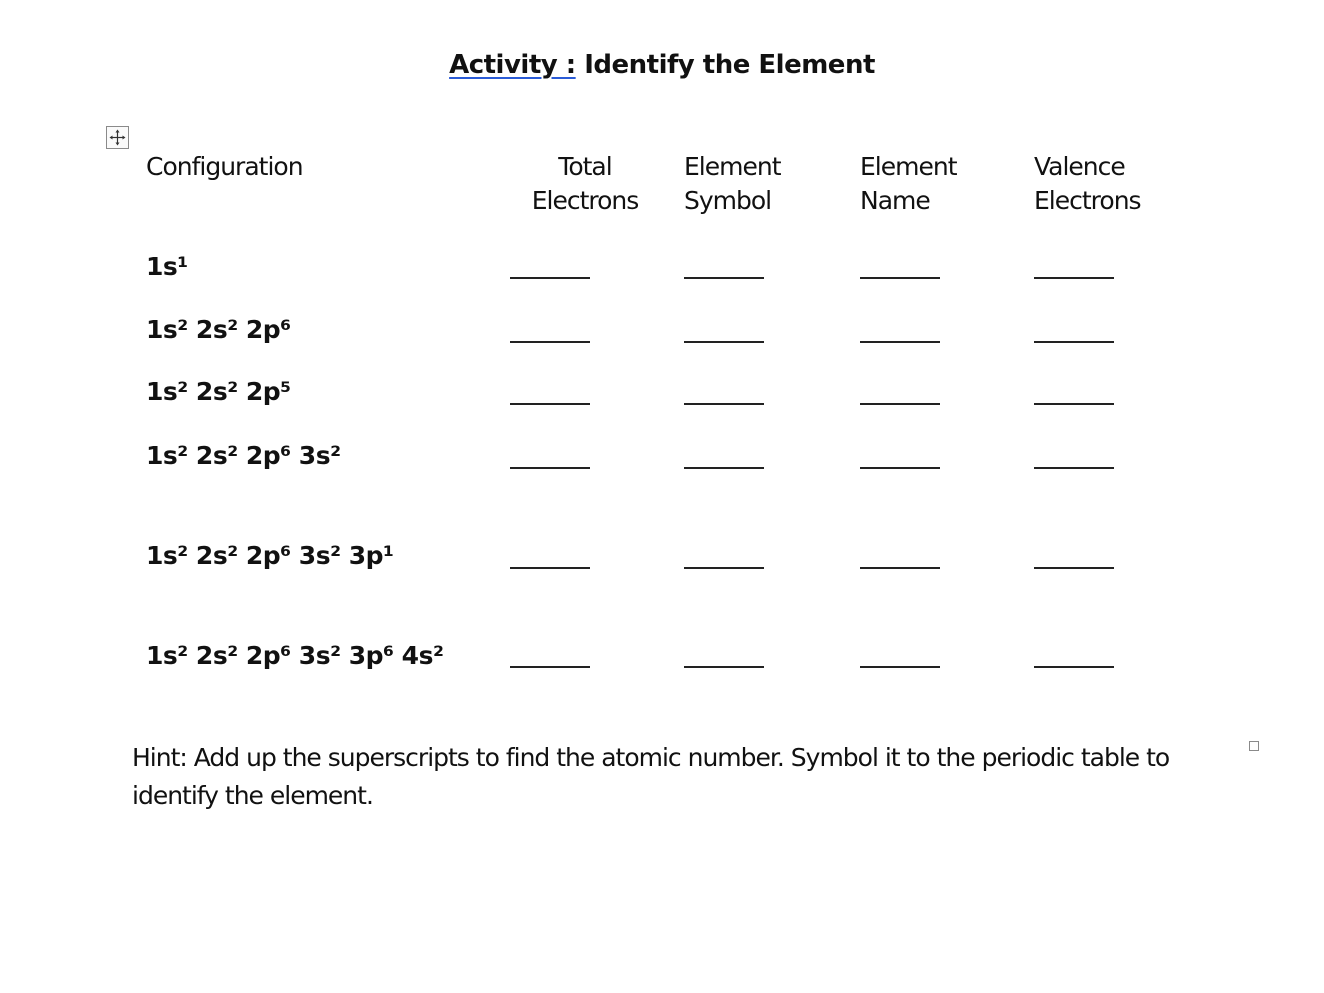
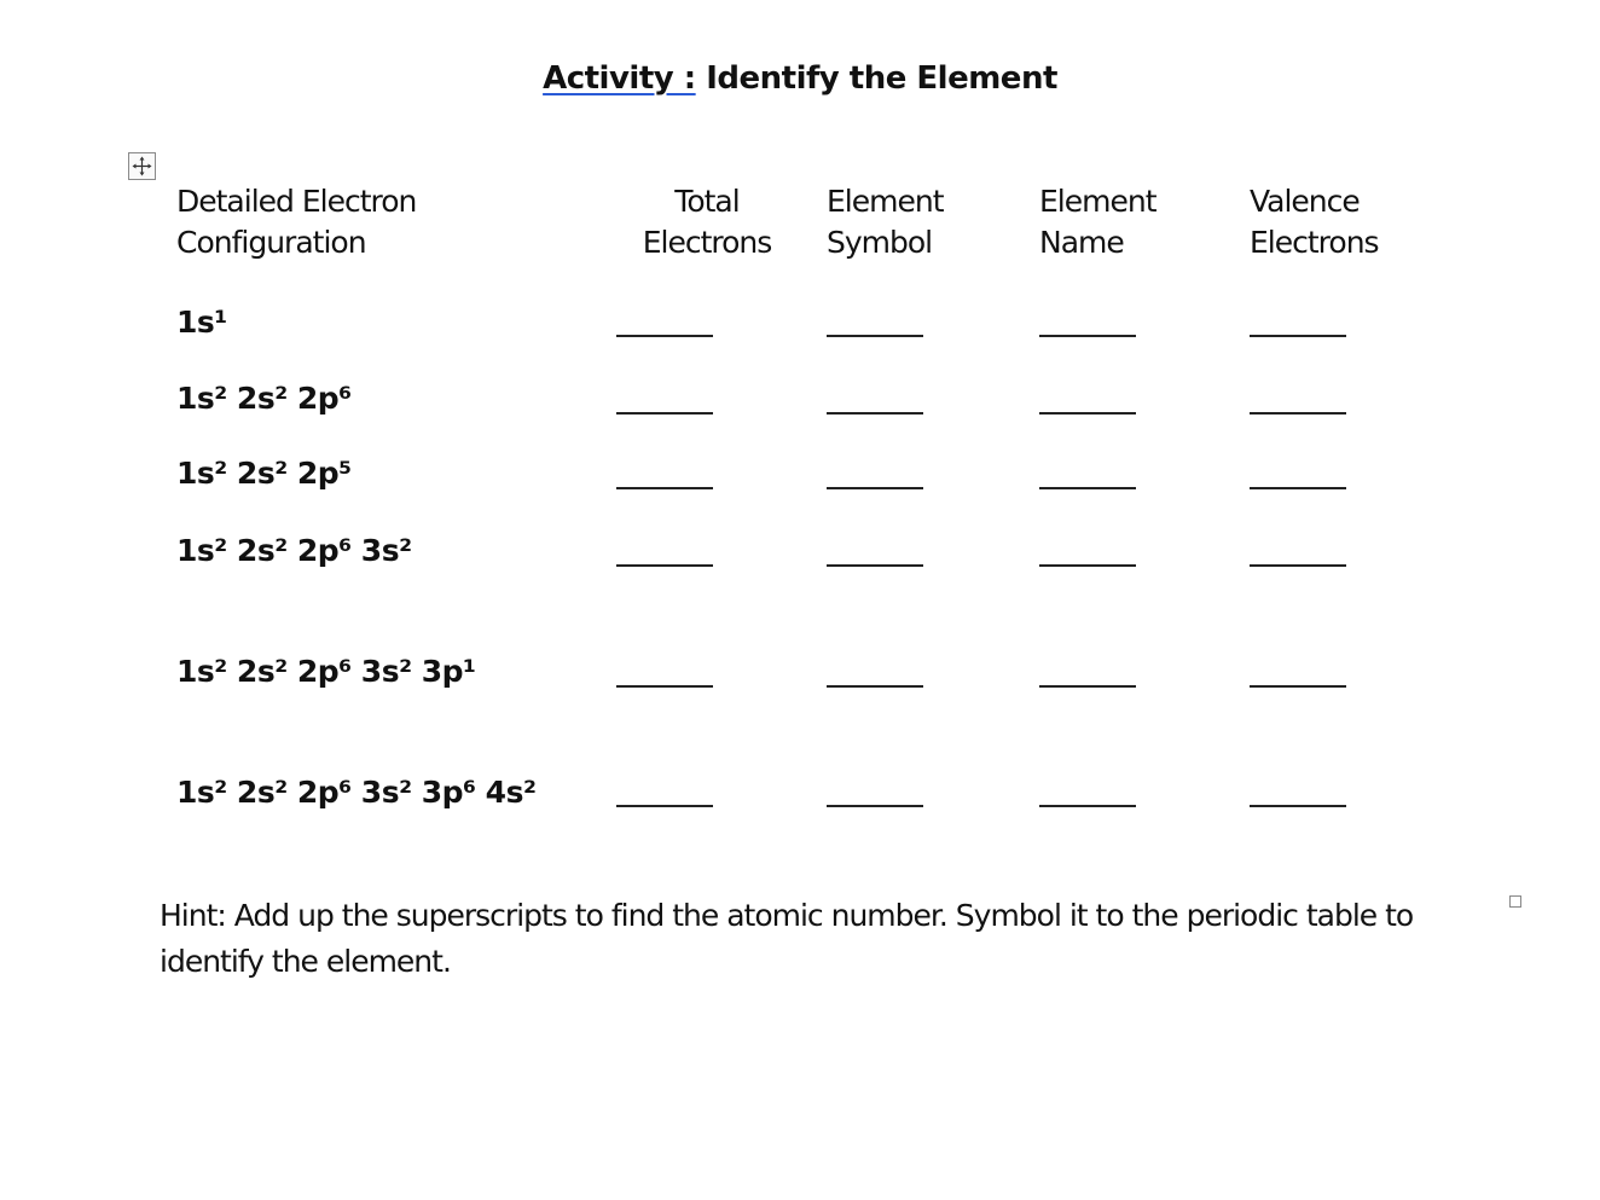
  Activity : Identify the Element
+ Detailed Electron
  Configuration
  Total
  Electrons
  Element
  Symbol
  Element
  Name
  Valence
  Electrons
  1s¹
  1s² 2s² 2p⁶
  1s² 2s² 2p⁵
  1s² 2s² 2p⁶ 3s²
  1s² 2s² 2p⁶ 3s² 3p¹
  1s² 2s² 2p⁶ 3s² 3p⁶ 4s²
  Hint: Add up the superscripts to find the atomic number. Symbol it to the periodic table to identify the element.
